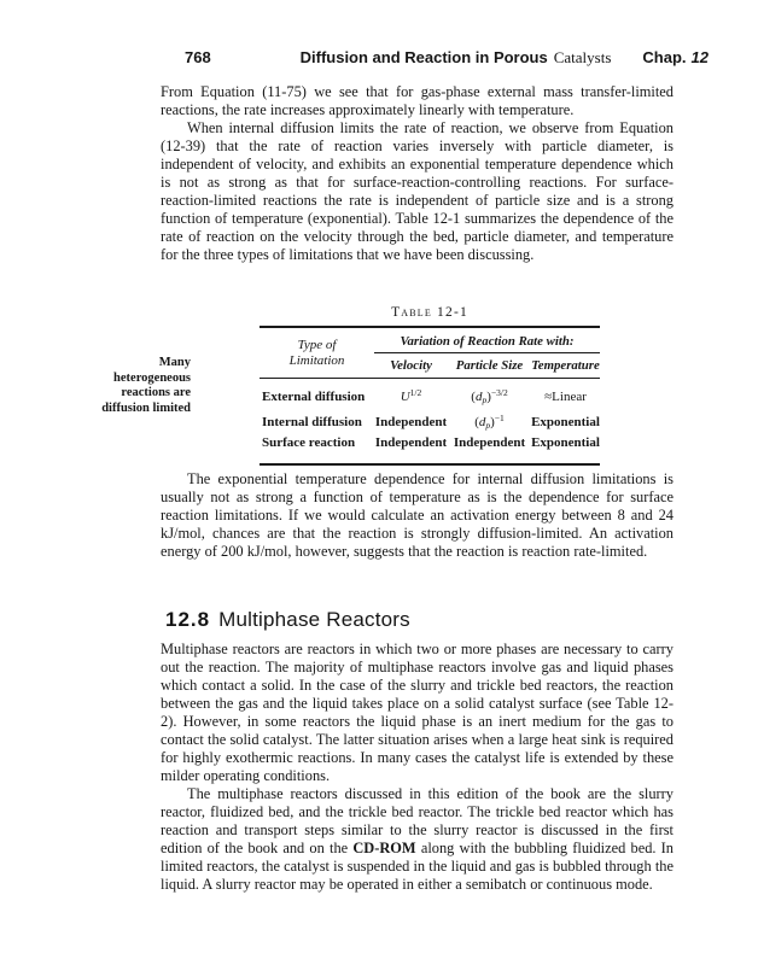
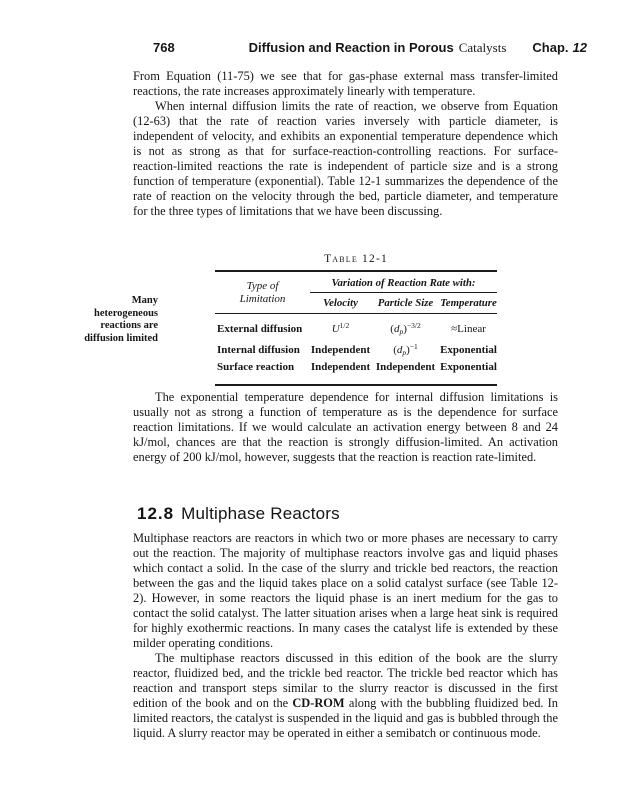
  768
  Diffusion and Reaction in Porous Catalysts
  Chap. 12
  From Equation (11-75) we see that for gas-phase external mass transfer-limited reactions, the rate increases approximately linearly with temperature.
- When internal diffusion limits the rate of reaction, we observe from Equation (12-39) that the rate of reaction varies inversely with particle diameter, is independent of velocity, and exhibits an exponential temperature dependence which is not as strong as that for surface-reaction-controlling reactions. For surface-reaction-limited reactions the rate is independent of particle size and is a strong function of temperature (exponential). Table 12-1 summarizes the dependence of the rate of reaction on the velocity through the bed, particle diameter, and temperature for the three types of limitations that we have been discussing.
+ When internal diffusion limits the rate of reaction, we observe from Equation (12-63) that the rate of reaction varies inversely with particle diameter, is independent of velocity, and exhibits an exponential temperature dependence which is not as strong as that for surface-reaction-controlling reactions. For surface-reaction-limited reactions the rate is independent of particle size and is a strong function of temperature (exponential). Table 12-1 summarizes the dependence of the rate of reaction on the velocity through the bed, particle diameter, and temperature for the three types of limitations that we have been discussing.
  Many
  heterogeneous
  reactions are
  diffusion limited
  Table 12-1
  Type of
  Limitation
  Variation of Reaction Rate with:
  Velocity
  Particle Size
  Temperature
  External diffusion
  U1/2
  (dp)−3/2
  ≈Linear
  Internal diffusion
  Independent
  (dp)−1
  Exponential
  Surface reaction
  Independent
  Independent
  Exponential
  The exponential temperature dependence for internal diffusion limitations is usually not as strong a function of temperature as is the dependence for surface reaction limitations. If we would calculate an activation energy between 8 and 24 kJ/mol, chances are that the reaction is strongly diffusion-limited. An activation energy of 200 kJ/mol, however, suggests that the reaction is reaction rate-limited.
  12.8 Multiphase Reactors
  Multiphase reactors are reactors in which two or more phases are necessary to carry out the reaction. The majority of multiphase reactors involve gas and liquid phases which contact a solid. In the case of the slurry and trickle bed reactors, the reaction between the gas and the liquid takes place on a solid catalyst surface (see Table 12-2). However, in some reactors the liquid phase is an inert medium for the gas to contact the solid catalyst. The latter situation arises when a large heat sink is required for highly exothermic reactions. In many cases the catalyst life is extended by these milder operating conditions.
  The multiphase reactors discussed in this edition of the book are the slurry reactor, fluidized bed, and the trickle bed reactor. The trickle bed reactor which has reaction and transport steps similar to the slurry reactor is discussed in the first edition of the book and on the CD-ROM along with the bubbling fluidized bed. In limited reactors, the catalyst is suspended in the liquid and gas is bubbled through the liquid. A slurry reactor may be operated in either a semibatch or continuous mode.
